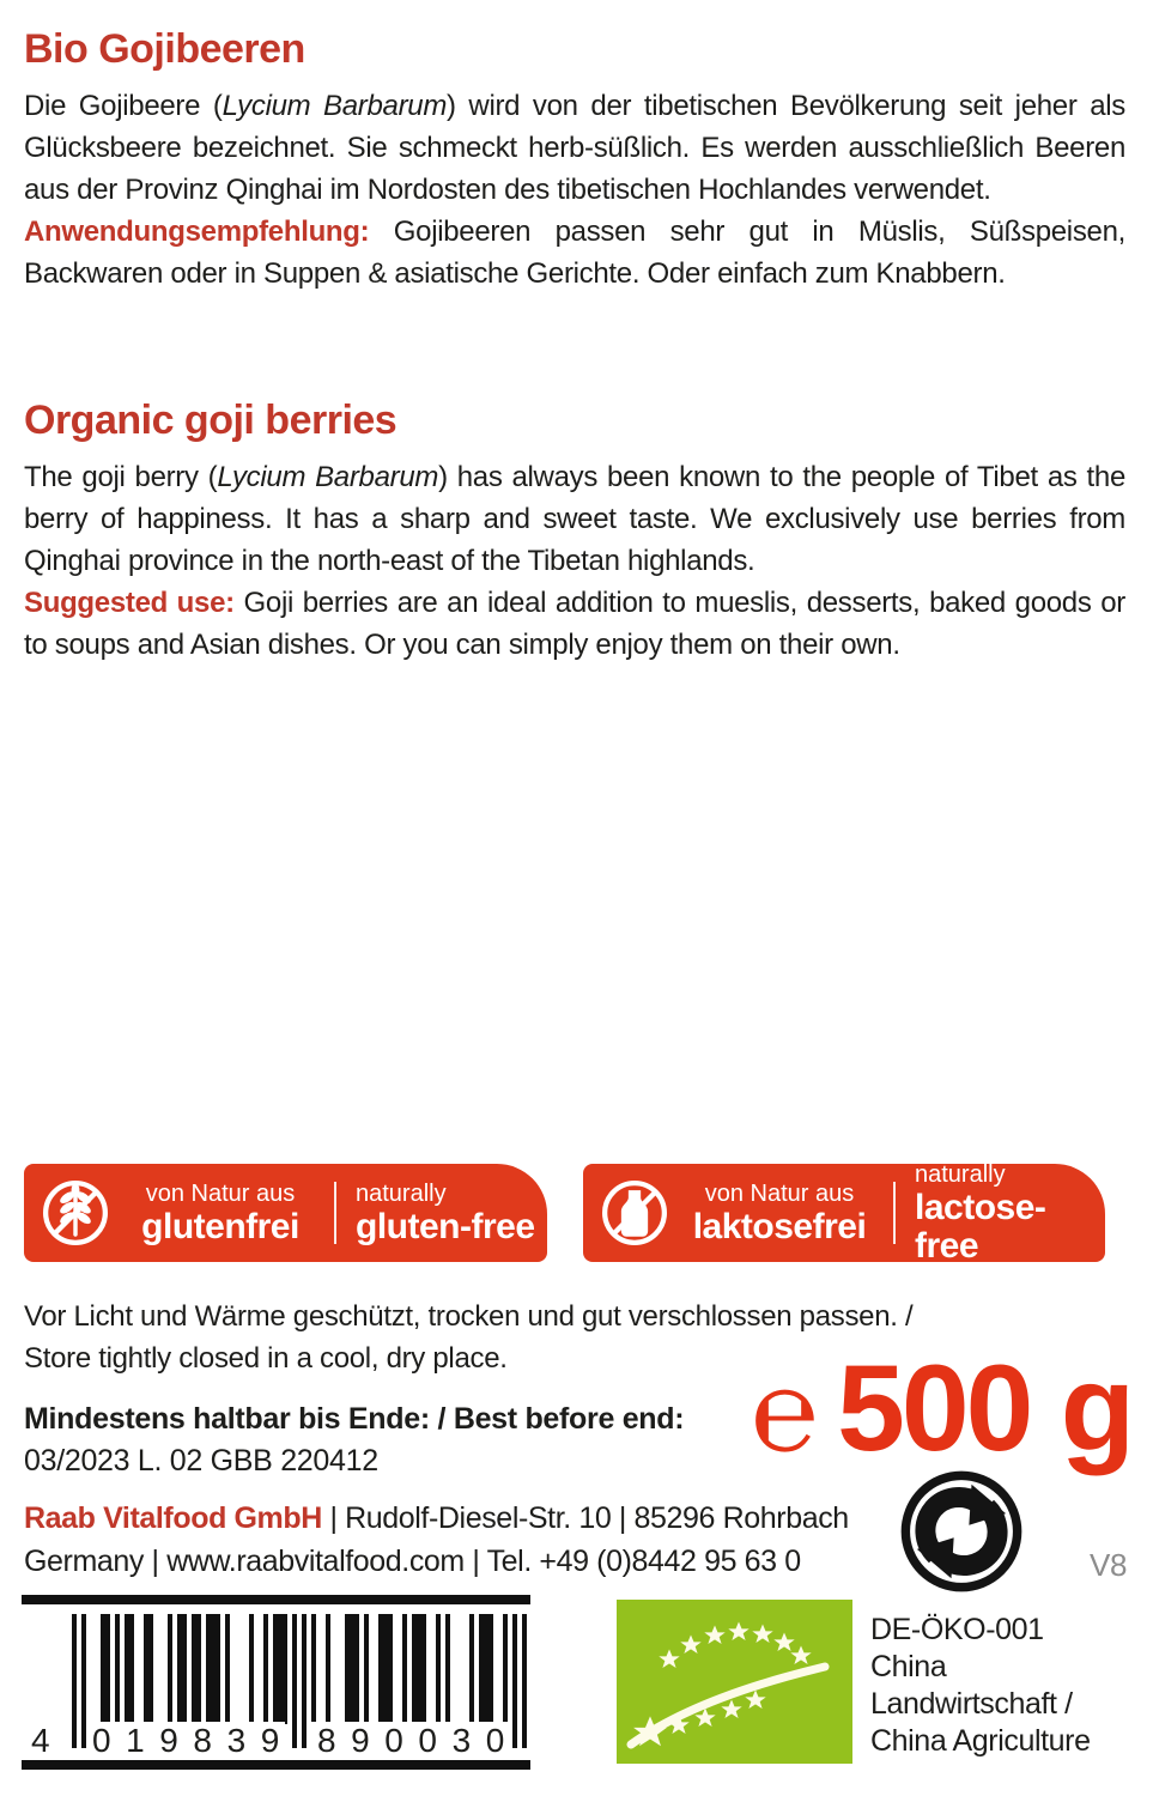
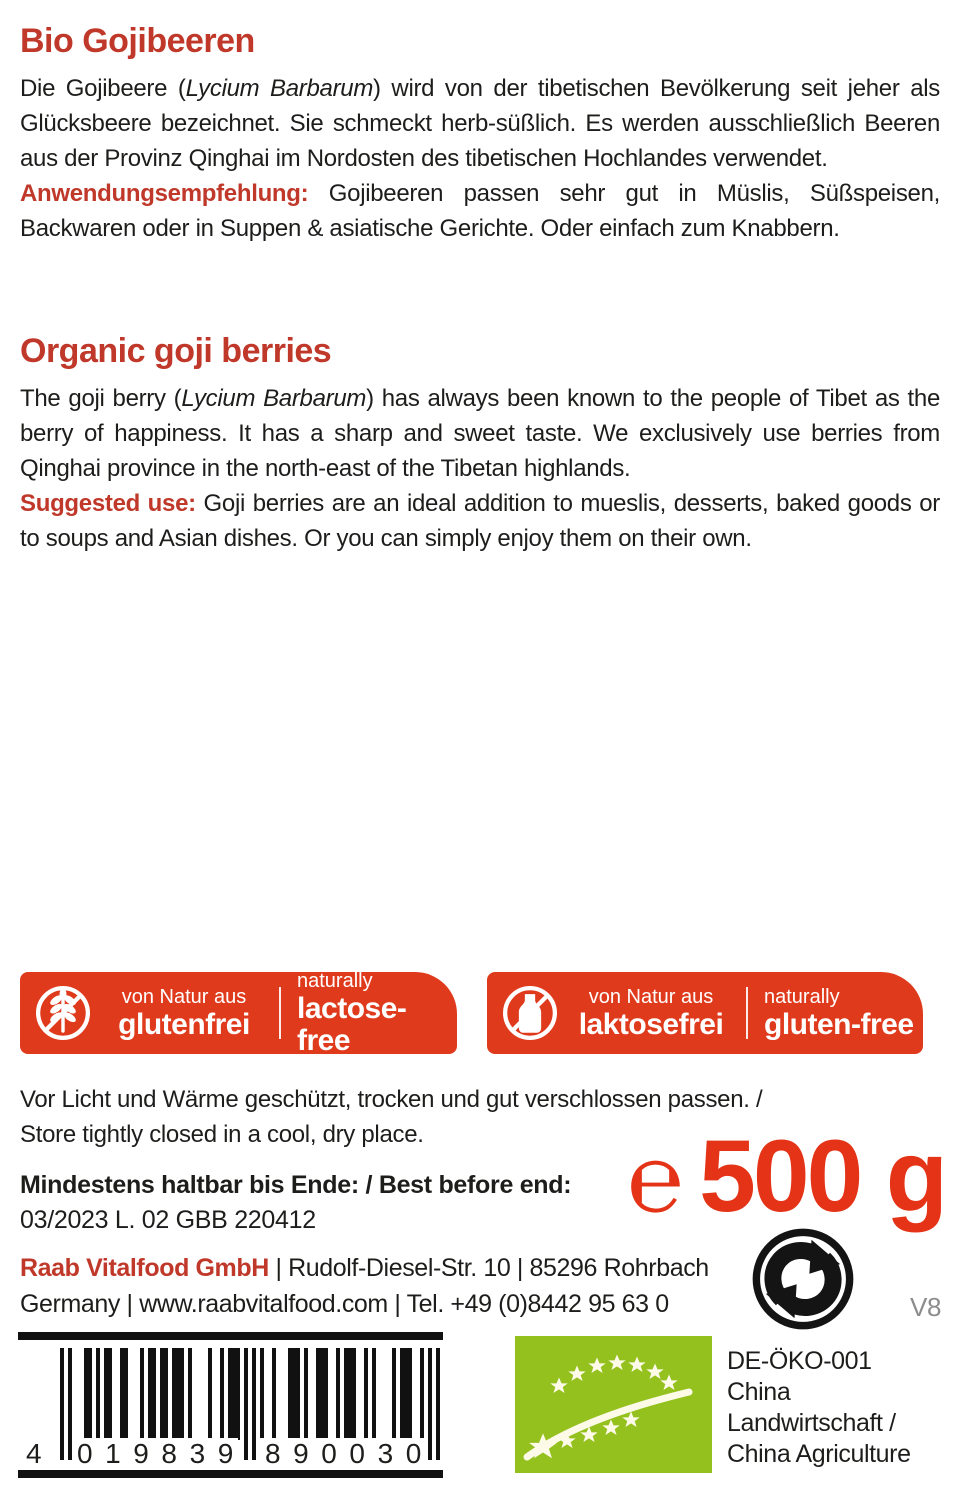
  Bio Gojibeeren
  Die Gojibeere (Lycium Barbarum) wird von der tibetischen Bevölkerung seit jeher als Glücksbeere bezeichnet. Sie schmeckt herb-süßlich. Es werden ausschließlich Beeren aus der Provinz Qinghai im Nordosten des tibetischen Hochlandes verwendet.
  Anwendungsempfehlung: Gojibeeren passen sehr gut in Müslis, Süßspeisen, Backwaren oder in Suppen & asiatische Gerichte. Oder einfach zum Knabbern.
  Organic goji berries
  The goji berry (Lycium Barbarum) has always been known to the people of Tibet as the berry of happiness. It has a sharp and sweet taste. We exclusively use berries from Qinghai province in the north-east of the Tibetan highlands.
  Suggested use: Goji berries are an ideal addition to mueslis, desserts, baked goods or to soups and Asian dishes. Or you can simply enjoy them on their own.
  von Natur aus
  glutenfrei
  naturally
- gluten-free
+ lactose-free
  von Natur aus
  laktosefrei
  naturally
- lactose-free
+ gluten-free
  Vor Licht und Wärme geschützt, trocken und gut verschlossen passen. /
  Store tightly closed in a cool, dry place.
  Mindestens haltbar bis Ende: / Best before end:
  03/2023 L. 02 GBB 220412
  ℮
  500 g
  Raab Vitalfood GmbH | Rudolf-Diesel-Str. 10 | 85296 Rohrbach
  Germany | www.raabvitalfood.com | Tel. +49 (0)8442 95 63 0
  V8
  4
  0
  1
  9
  8
  3
  9
  8
  9
  0
  0
  3
  0
  DE-ÖKO-001
  China
  Landwirtschaft /
  China Agriculture
